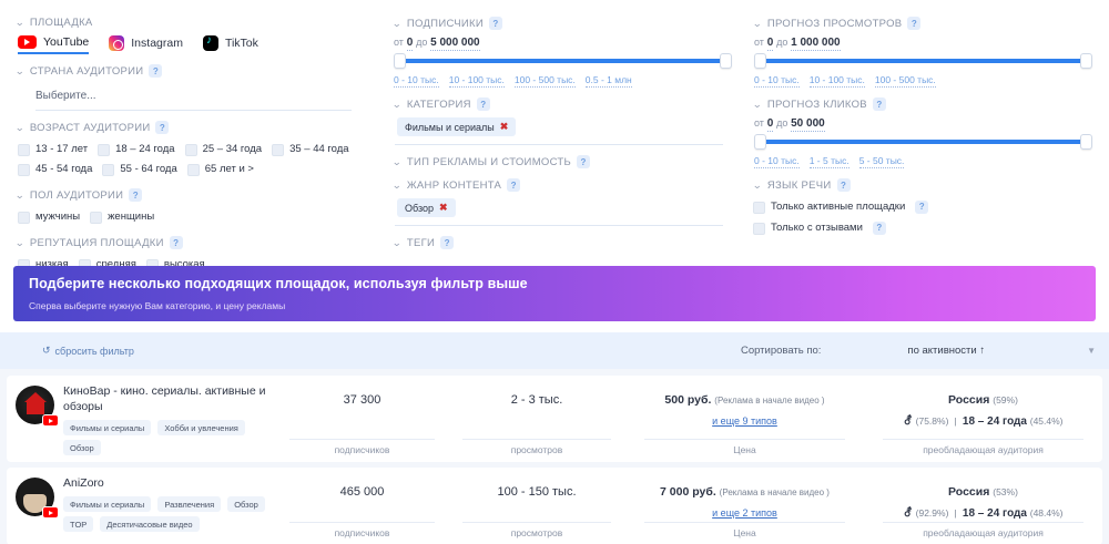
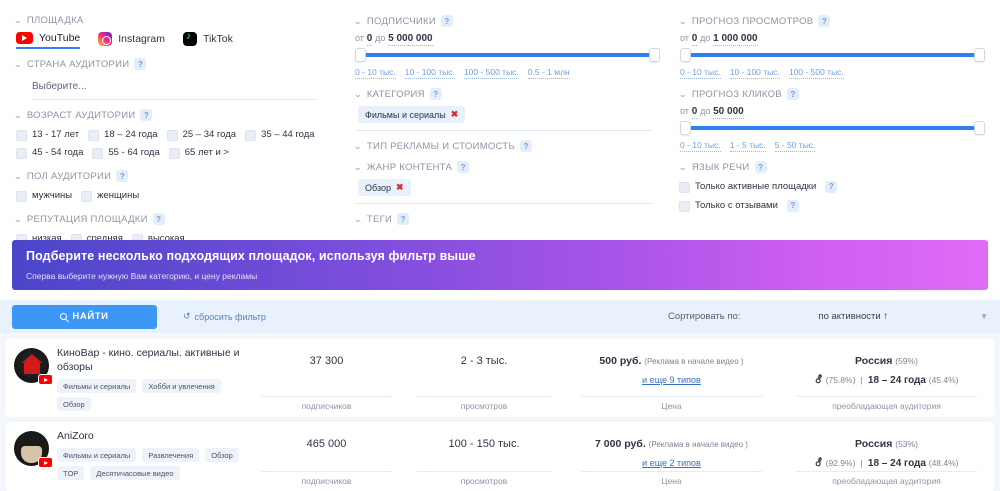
  ⌄
  ПЛОЩАДКА
  YouTube
  Instagram
  TikTok
  ⌄
  СТРАНА АУДИТОРИИ
  ?
  Выберите...
  ⌄
  ВОЗРАСТ АУДИТОРИИ
  ?
  13 - 17 лет
  18 – 24 года
  25 – 34 года
  35 – 44 года
  45 - 54 года
  55 - 64 года
  65 лет и >
  ⌄
  ПОЛ АУДИТОРИИ
  ?
  мужчины
  женщины
  ⌄
  РЕПУТАЦИЯ ПЛОЩАДКИ
  ?
  низкая
  средняя
  высокая
  ⌄
  ПОДПИСЧИКИ
  ?
  от 0 до 5 000 000
  0 - 10 тыс.
  10 - 100 тыс.
  100 - 500 тыс.
  0.5 - 1 млн
  ⌄
  КАТЕГОРИЯ
  ?
  Фильмы и сериалы
  ✖
  ⌄
  ТИП РЕКЛАМЫ И СТОИМОСТЬ
  ?
  ⌄
  ЖАНР КОНТЕНТА
  ?
  Обзор
  ✖
  ⌄
  ТЕГИ
  ?
  ⌄
  ПРОГНОЗ ПРОСМОТРОВ
  ?
  от 0 до 1 000 000
  0 - 10 тыс.
  10 - 100 тыс.
  100 - 500 тыс.
  ⌄
  ПРОГНОЗ КЛИКОВ
  ?
  от 0 до 50 000
  0 - 10 тыс.
  1 - 5 тыс.
  5 - 50 тыс.
  ⌄
  ЯЗЫК РЕЧИ
  ?
  Только активные площадки
  ?
  Только с отзывами
  ?
  Подберите несколько подходящих площадок, используя фильтр выше
  Сперва выберите нужную Вам категорию, и цену рекламы
+ НАЙТИ
  ↺
  сбросить фильтр
  Сортировать по:
  по активности ↑
  ▼
  КиноВар - кино. сериалы. активные и обзоры
  Фильмы и сериалы
  Хобби и увлечения
  Обзор
  37 300
  подписчиков
  2 - 3 тыс.
  просмотров
  500 руб. (Реклама в начале видео )
  и еще 9 типов
  Цена
  Россия (59%)
  ⚦ (75.8%) | 18 – 24 года (45.4%)
  преобладающая аудитория
  AniZoro
  Фильмы и сериалы
  Развлечения
  Обзор
  TOP
  Десятичасовые видео
  465 000
  подписчиков
  100 - 150 тыс.
  просмотров
  7 000 руб. (Реклама в начале видео )
  и еще 2 типов
  Цена
  Россия (53%)
  ⚦ (92.9%) | 18 – 24 года (48.4%)
  преобладающая аудитория
